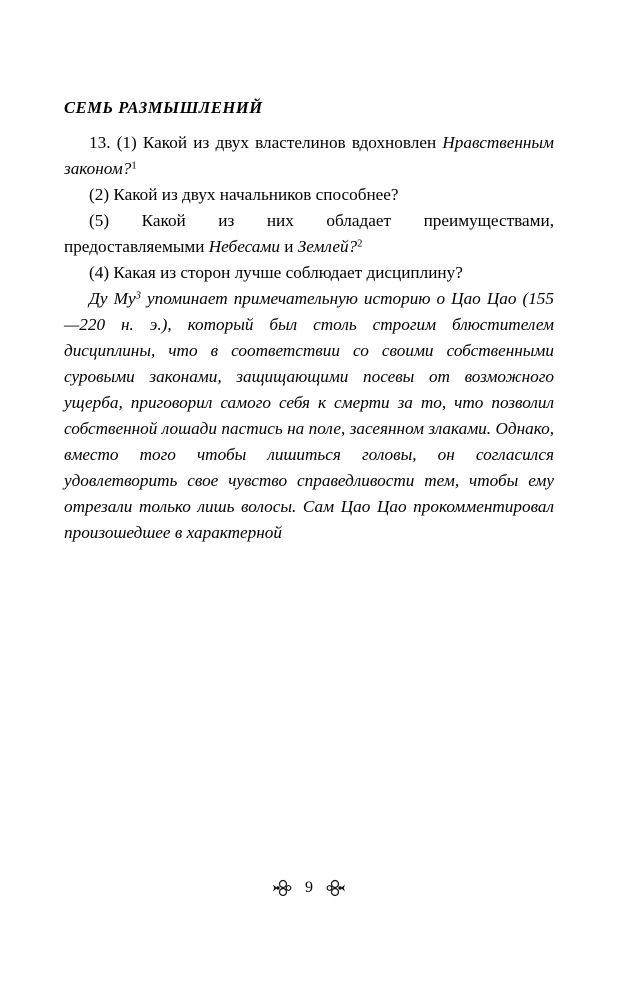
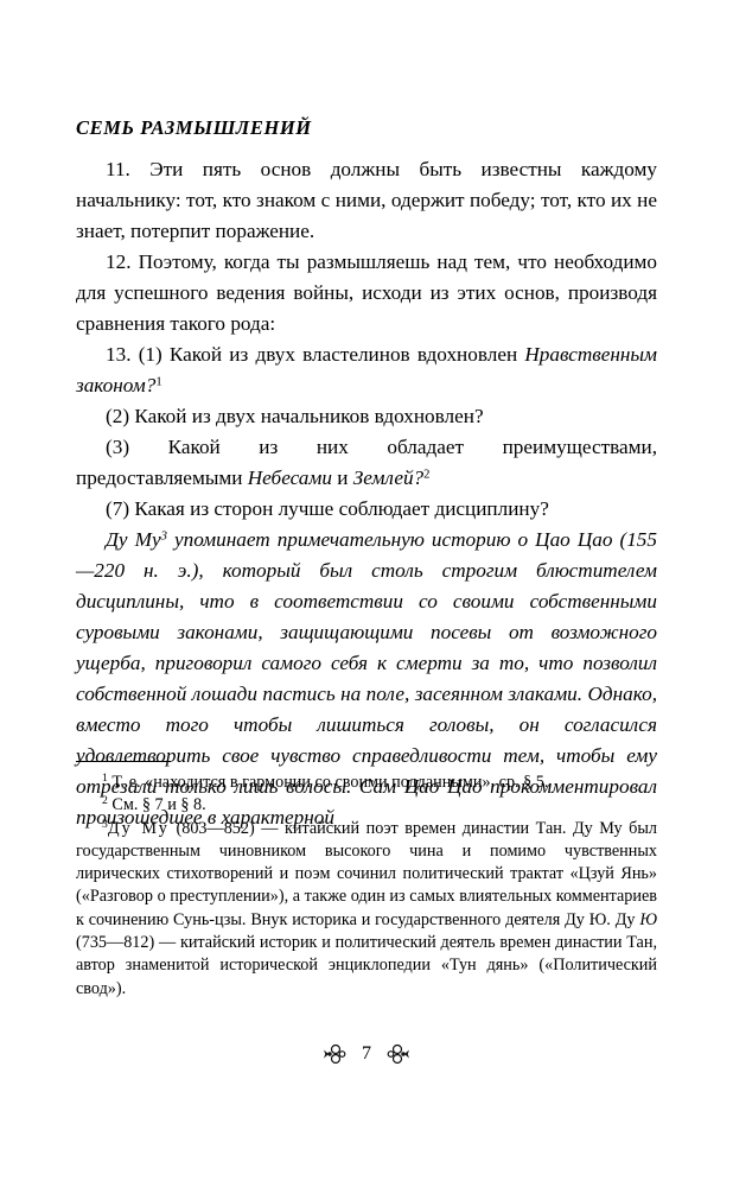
  СЕМЬ РАЗМЫШЛЕНИЙ
+ 11. Эти пять основ должны быть известны каждому начальнику: тот, кто знаком с ними, одержит победу; тот, кто их не знает, потерпит поражение.
+ 12. Поэтому, когда ты размышляешь над тем, что необходимо для успешного ведения войны, исходи из этих основ, производя сравнения такого рода:
  13. (1) Какой из двух властелинов вдохновлен Нравственным законом?1
- (2) Какой из двух начальников способнее?
+ (2) Какой из двух начальников вдохновлен?
- (5) Какой из них обладает преимуществами, предоставляемыми Небесами и Землей?2
+ (3) Какой из них обладает преимуществами, предоставляемыми Небесами и Землей?2
- (4) Какая из сторон лучше соблюдает дисциплину?
+ (7) Какая из сторон лучше соблюдает дисциплину?
  Ду Му3 упоминает примечательную историю о Цао Цао (155—220 н. э.), который был столь строгим блюстителем дисциплины, что в соответствии со своими собственными суровыми законами, защищающими посевы от возможного ущерба, приговорил самого себя к смерти за то, что позволил собственной лошади пастись на поле, засеянном злаками. Однако, вместо того чтобы лишиться головы, он согласился удовлетворить свое чувство справедливости тем, чтобы ему отрезали только лишь волосы. Сам Цао Цао прокомментировал произошедшее в характерной
+ 1 Т. е. «находится в гармонии со своими подданными», ср. § 5.
+ 2 См. § 7 и § 8.
+ 3Ду Му (803—852) — китайский поэт времен династии Тан. Ду Му был государственным чиновником высокого чина и помимо чувственных лирических стихотворений и поэм сочинил политический трактат «Цзуй Янь» («Разговор о преступлении»), а также один из самых влиятельных комментариев к сочинению Сунь-цзы. Внук историка и государственного деятеля Ду Ю. Ду Ю (735—812) — китайский историк и политический деятель времен династии Тан, автор знаменитой исторической энциклопедии «Тун дянь» («Политический свод»).
- 9
+ 7
